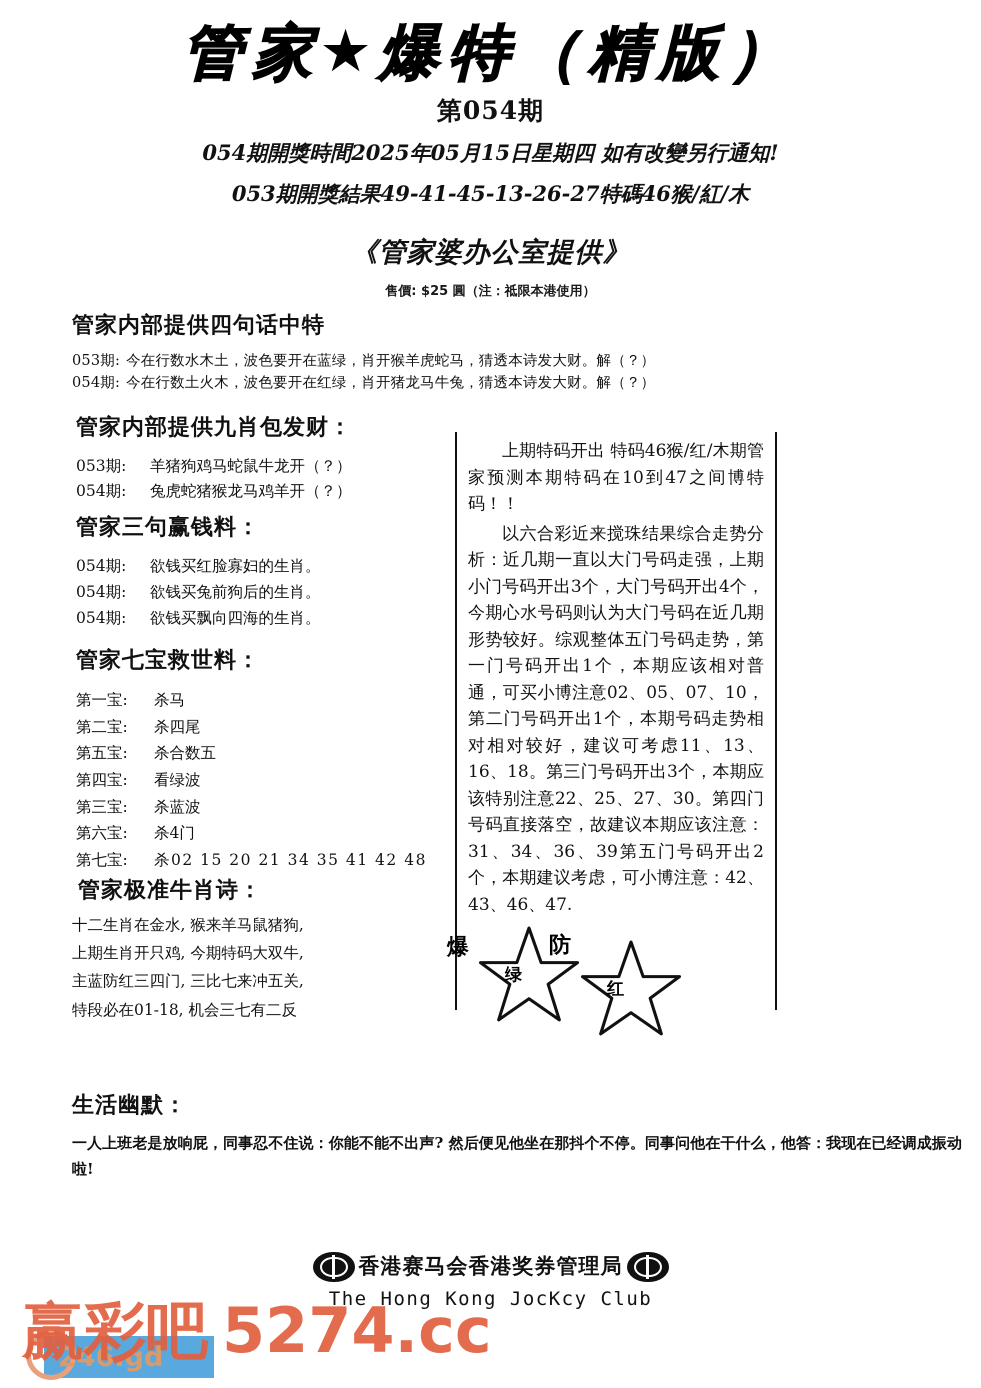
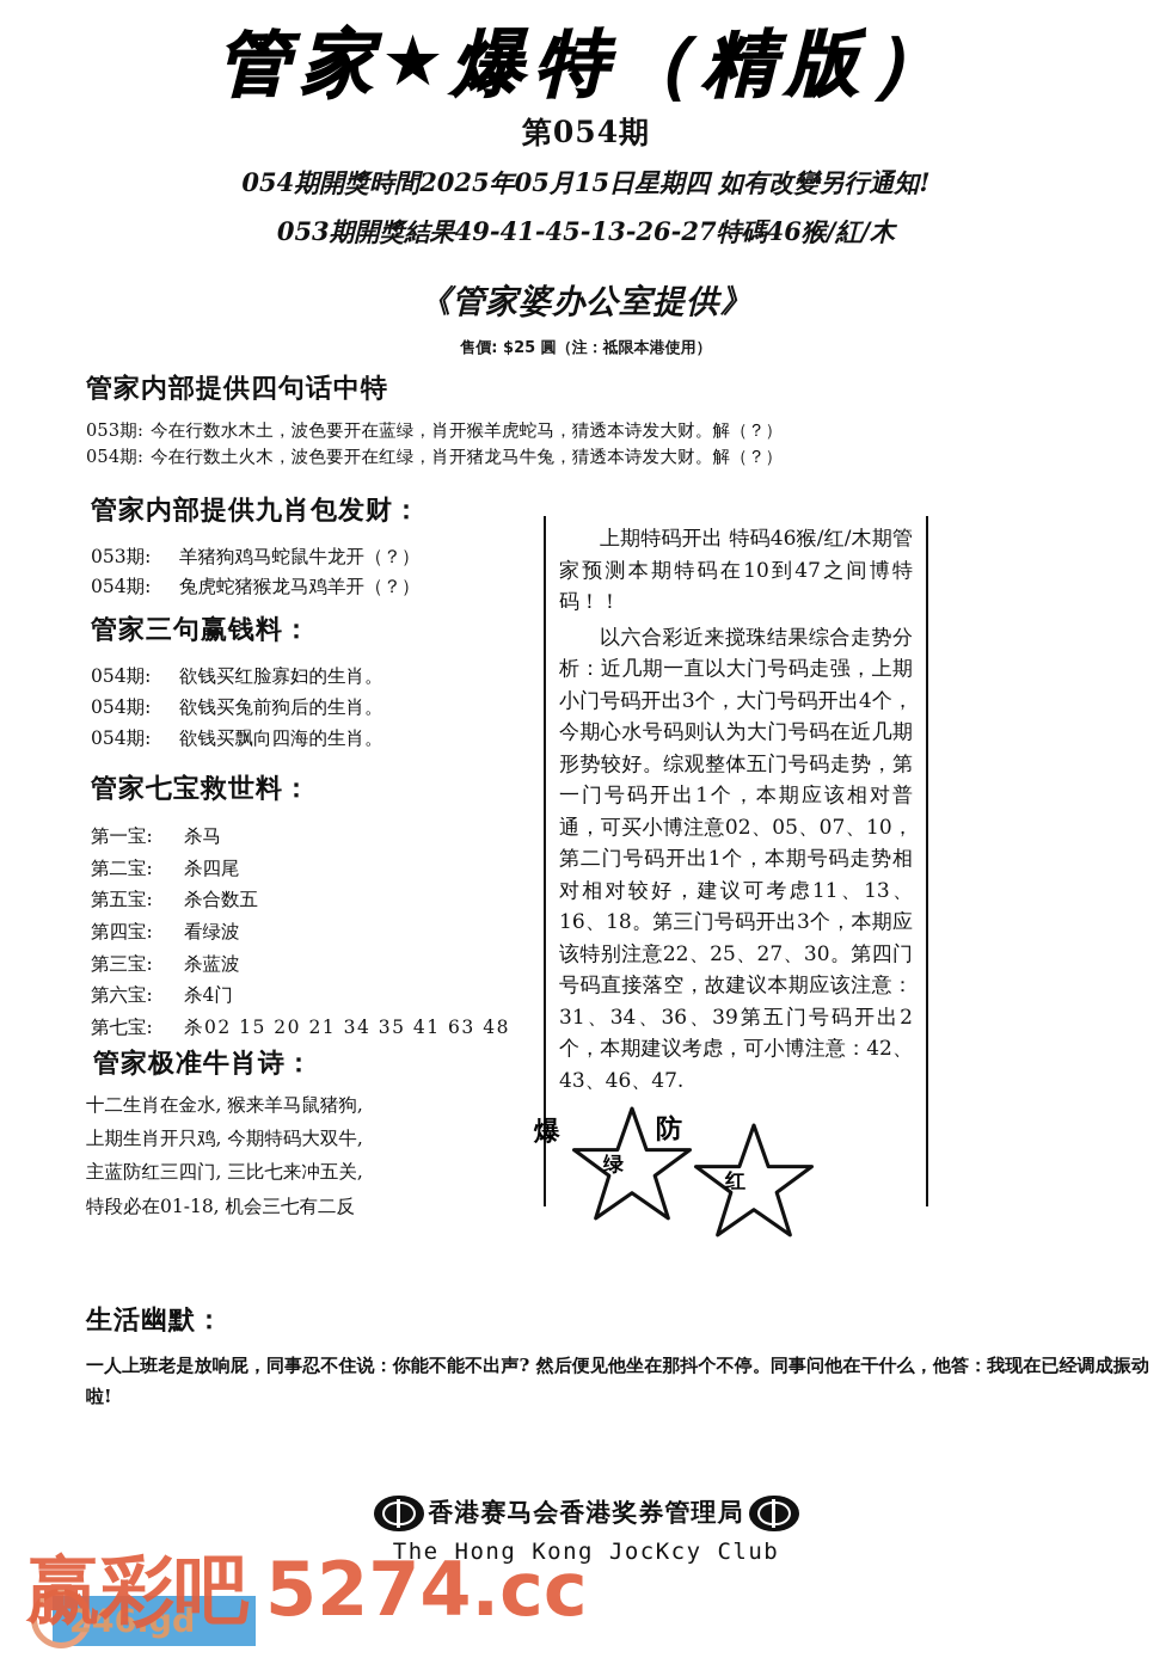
  管家★爆特（精版）
  第054期
  054期開獎時間2025年05月15日星期四 如有改變另行通知!
  053期開獎結果49-41-45-13-26-27特碼46猴/紅/木
  《管家婆办公室提供》
  售價: $25 圓（注：祗限本港使用）
  管家内部提供四句话中特
  053期: 今在行数水木土，波色要开在蓝绿，肖开猴羊虎蛇马，猜透本诗发大财。解（？）
  054期: 今在行数土火木，波色要开在红绿，肖开猪龙马牛兔，猜透本诗发大财。解（？）
  管家内部提供九肖包发财：
  053期: 羊猪狗鸡马蛇鼠牛龙开（？）
  054期: 兔虎蛇猪猴龙马鸡羊开（？）
  管家三句赢钱料：
  054期: 欲钱买红脸寡妇的生肖。
  054期: 欲钱买兔前狗后的生肖。
  054期: 欲钱买飘向四海的生肖。
  管家七宝救世料：
  第一宝: 杀马
  第二宝: 杀四尾
  第五宝: 杀合数五
  第四宝: 看绿波
  第三宝: 杀蓝波
  第六宝: 杀4门
- 第七宝: 杀02 15 20 21 34 35 41 42 48
+ 第七宝: 杀02 15 20 21 34 35 41 63 48
  管家极准牛肖诗：
  十二生肖在金水, 猴来羊马鼠猪狗,
  上期生肖开只鸡, 今期特码大双牛,
  主蓝防红三四门, 三比七来冲五关,
  特段必在01-18, 机会三七有二反
  上期特码开出 特码46猴/红/木期管家预测本期特码在10到47之间博特码！！
  以六合彩近来搅珠结果综合走势分析：近几期一直以大门号码走强，上期小门号码开出3个，大门号码开出4个，今期心水号码则认为大门号码在近几期形势较好。综观整体五门号码走势，第一门号码开出1个，本期应该相对普通，可买小博注意02、05、07、10，第二门号码开出1个，本期号码走势相对相对较好，建议可考虑11、13、16、18。第三门号码开出3个，本期应该特别注意22、25、27、30。第四门号码直接落空，故建议本期应该注意：31、34、36、39第五门号码开出2个，本期建议考虑，可小博注意：42、43、46、47.
  爆
  绿
  防
  红
  生活幽默：
  一人上班老是放响屁，同事忍不住说：你能不能不出声? 然后便见他坐在那抖个不停。同事问他在干什么，他答：我现在已经调成振动啦!
  香港赛马会香港奖券管理局
  The Hong Kong JocKcy Club
  246.gd
  赢彩吧 5274.cc
